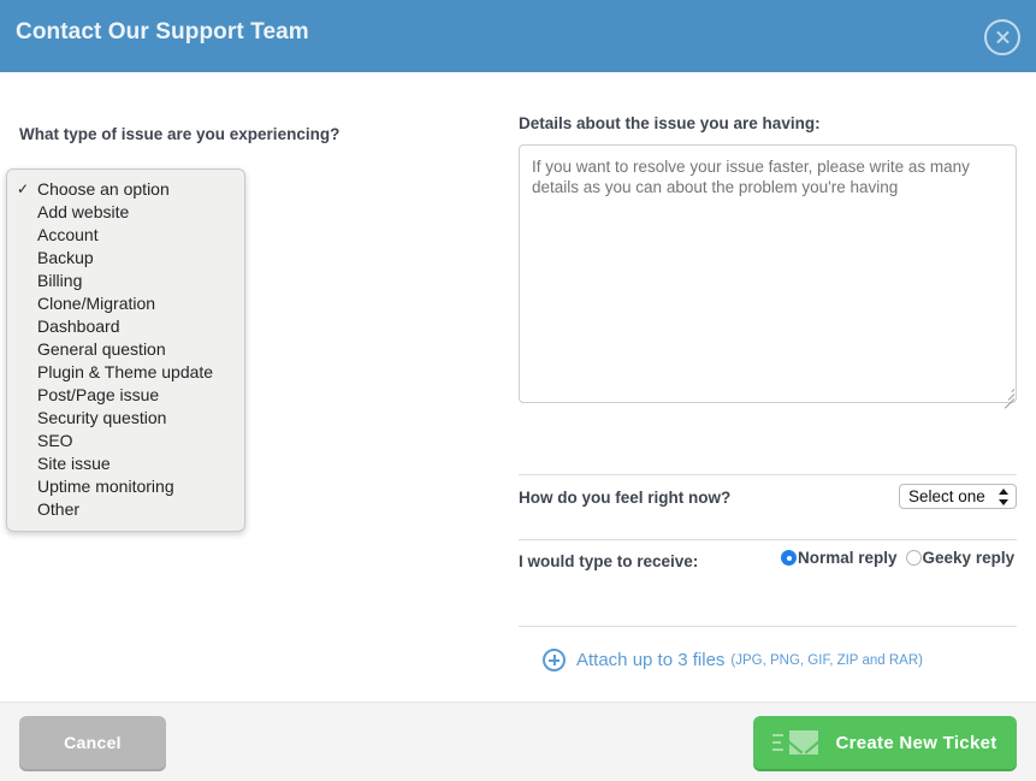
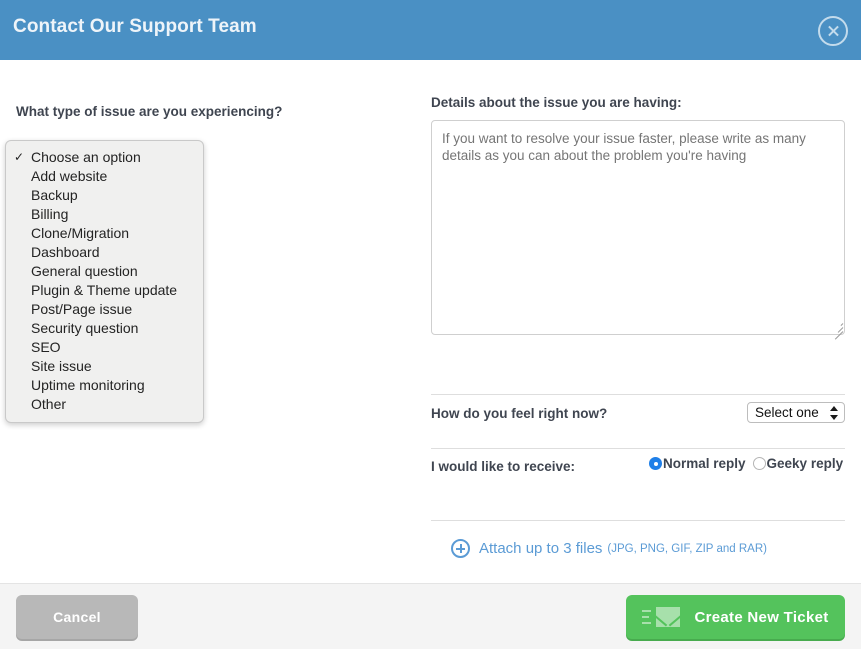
  Contact Our Support Team
  What type of issue are you experiencing?
  ✓
  Choose an option
  Add website
- Account
  Backup
  Billing
  Clone/Migration
  Dashboard
  General question
  Plugin & Theme update
  Post/Page issue
  Security question
  SEO
  Site issue
  Uptime monitoring
  Other
  Details about the issue you are having:
  How do you feel right now?
  Select one
- I would type to receive:
+ I would like to receive:
  Normal reply
  Geeky reply
  Attach up to 3 files
  (JPG, PNG, GIF, ZIP and RAR)
  Cancel
  Create New Ticket
